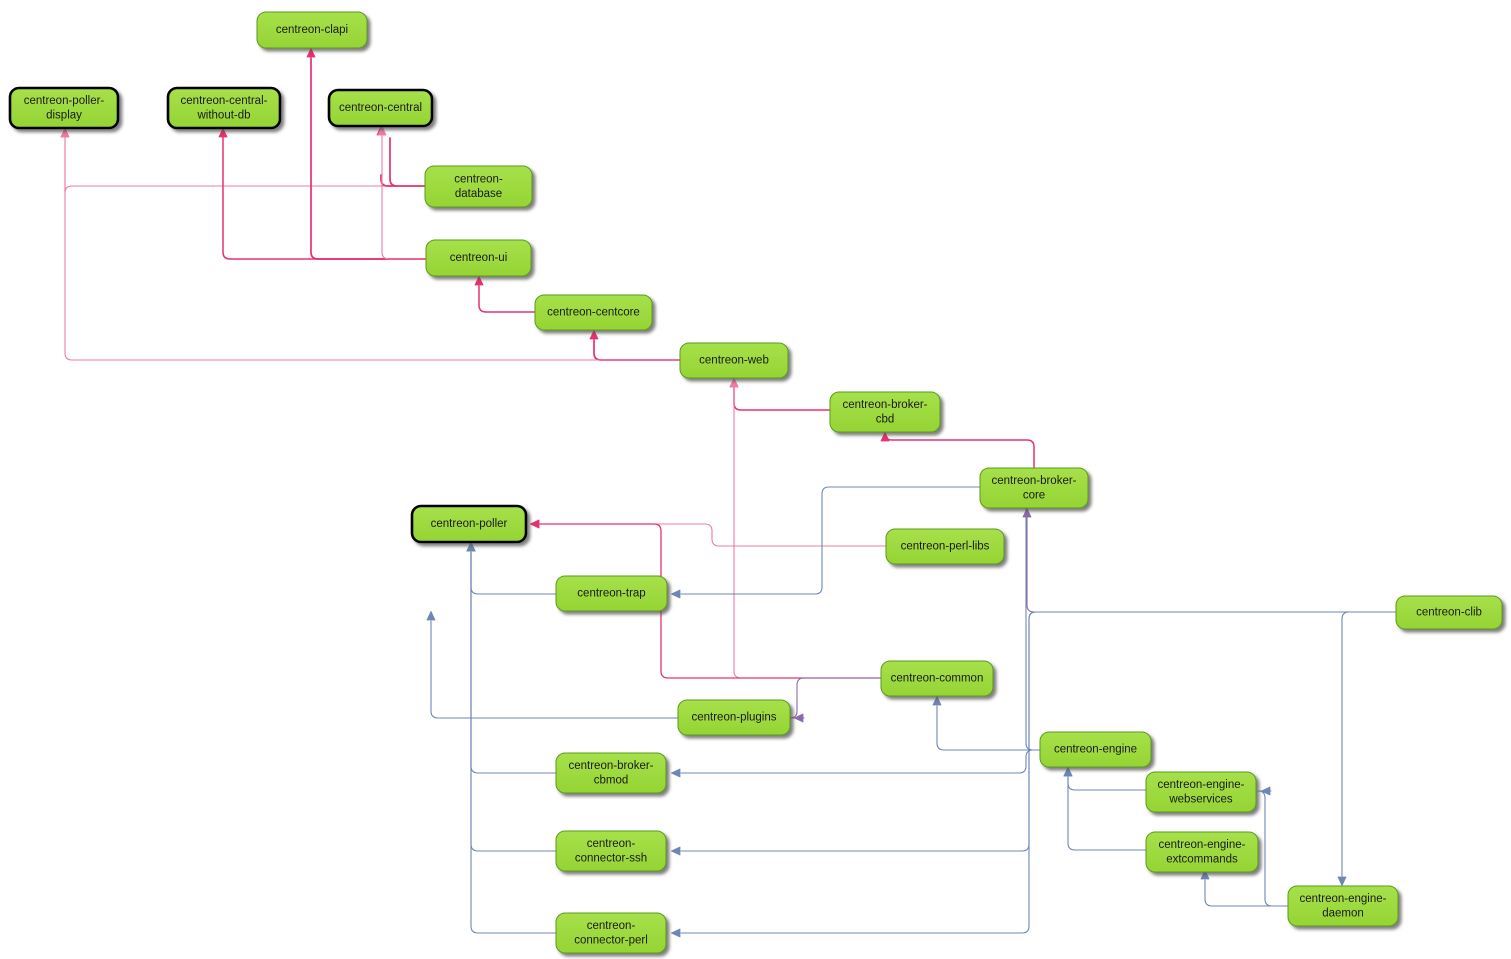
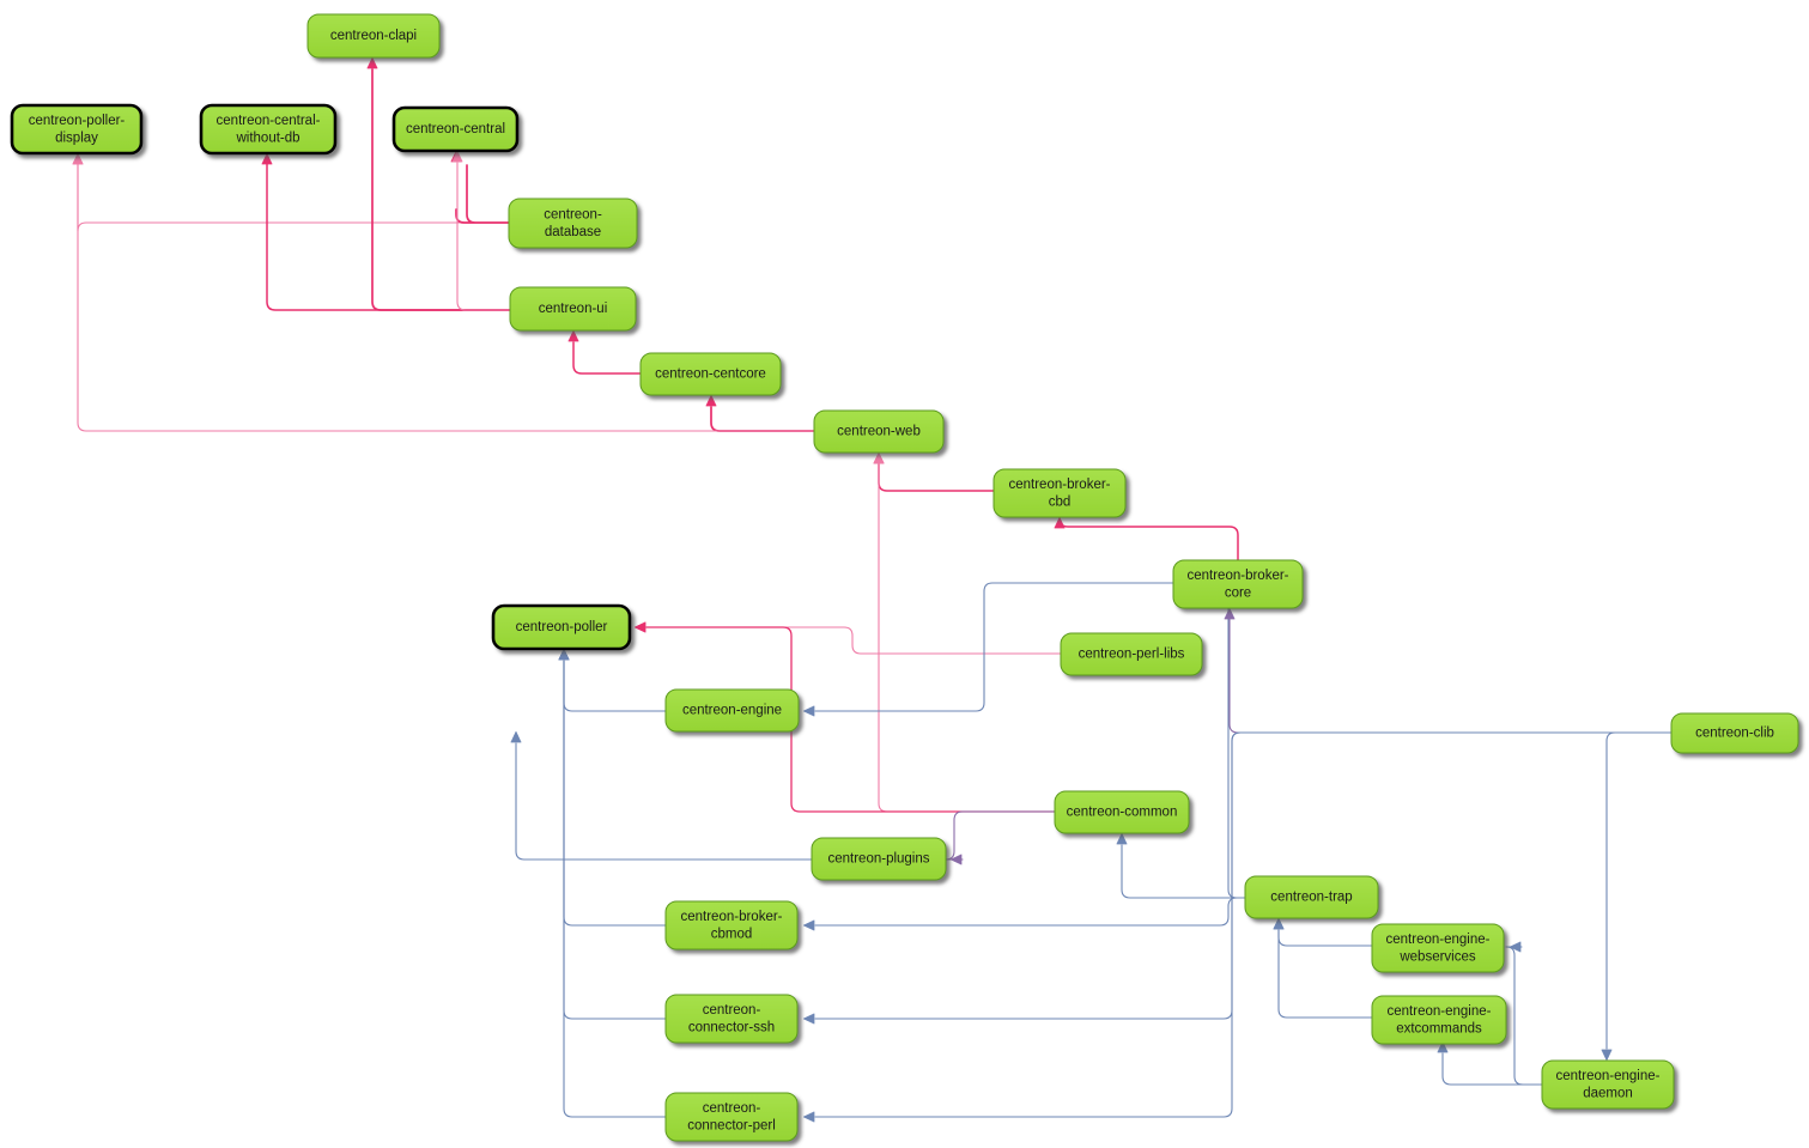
  centreon-clapi
  centreon-poller-
  display
  centreon-central-
  without-db
  centreon-central
  centreon-
  database
  centreon-ui
  centreon-centcore
  centreon-web
  centreon-broker-
  cbd
  centreon-broker-
  core
  centreon-poller
  centreon-perl-libs
- centreon-trap
+ centreon-engine
  centreon-clib
  centreon-common
  centreon-plugins
- centreon-engine
+ centreon-trap
  centreon-broker-
  cbmod
  centreon-engine-
  webservices
  centreon-
  connector-ssh
  centreon-engine-
  extcommands
  centreon-engine-
  daemon
  centreon-
  connector-perl
